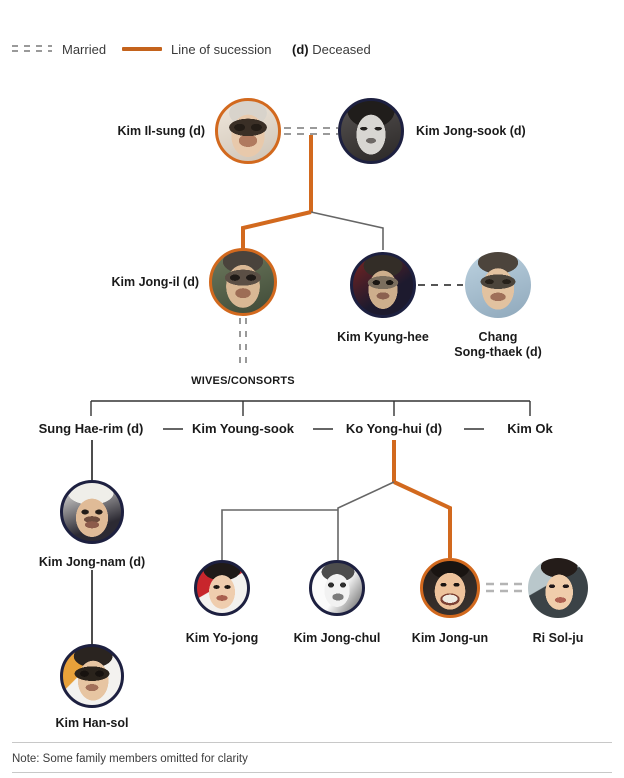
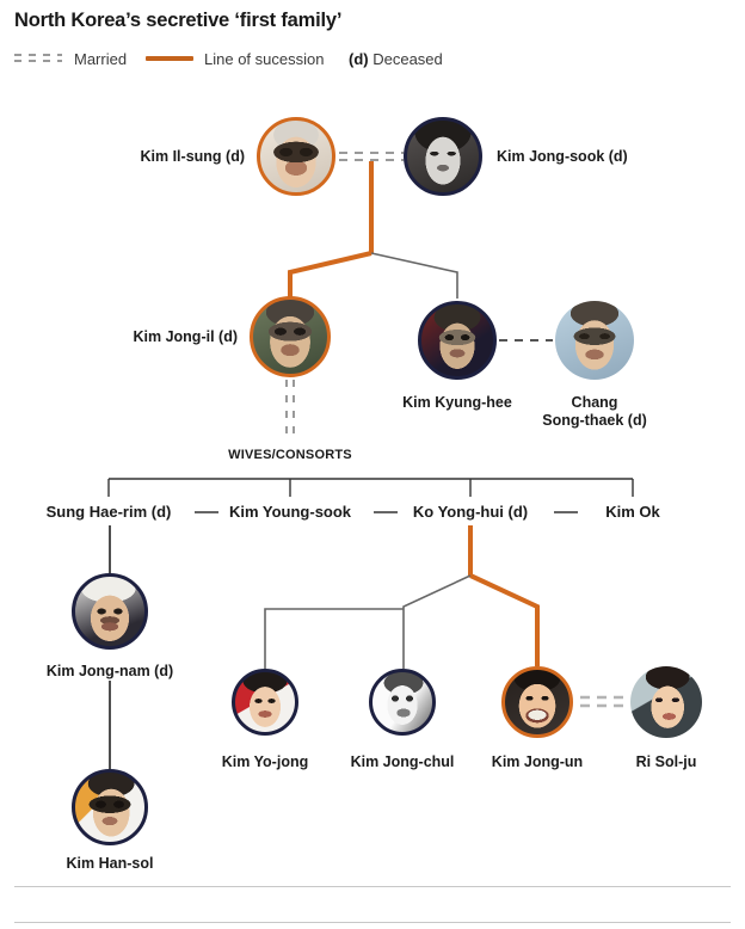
+ North Korea’s secretive ‘first family’
  Married
  Line of sucession
  (d) Deceased
  Kim Il-sung (d)
  Kim Jong-sook (d)
  Kim Jong-il (d)
  Kim Kyung-hee
  Chang
  Song-thaek (d)
  WIVES/CONSORTS
  Sung Hae-rim (d)
  Kim Young-sook
  Ko Yong-hui (d)
  Kim Ok
  Kim Jong-nam (d)
  Kim Han-sol
  Kim Yo-jong
  Kim Jong-chul
  Kim Jong-un
  Ri Sol-ju
- Note: Some family members omitted for clarity
